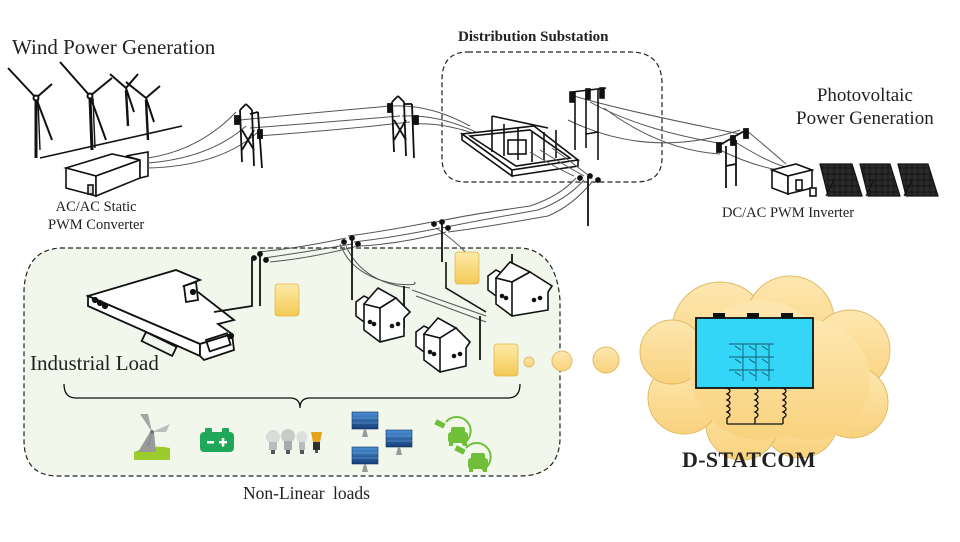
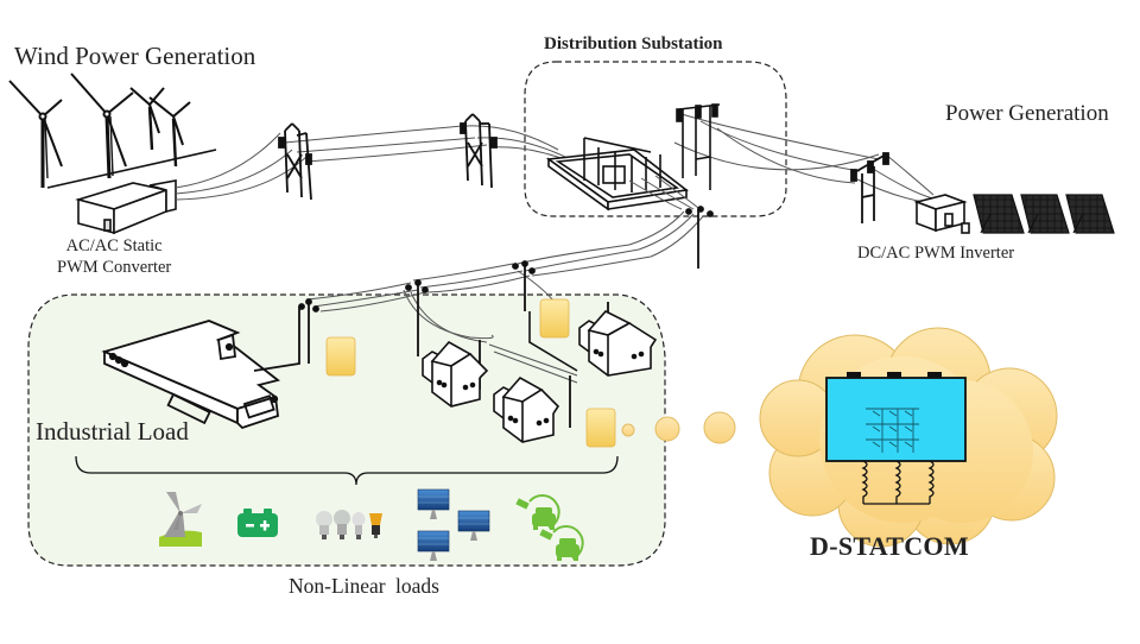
  Wind Power Generation
  AC/AC Static
  PWM Converter
  Distribution Substation
- Photovoltaic
  Power Generation
  DC/AC PWM Inverter
  Industrial Load
  Non-Linear loads
  D-STATCOM
